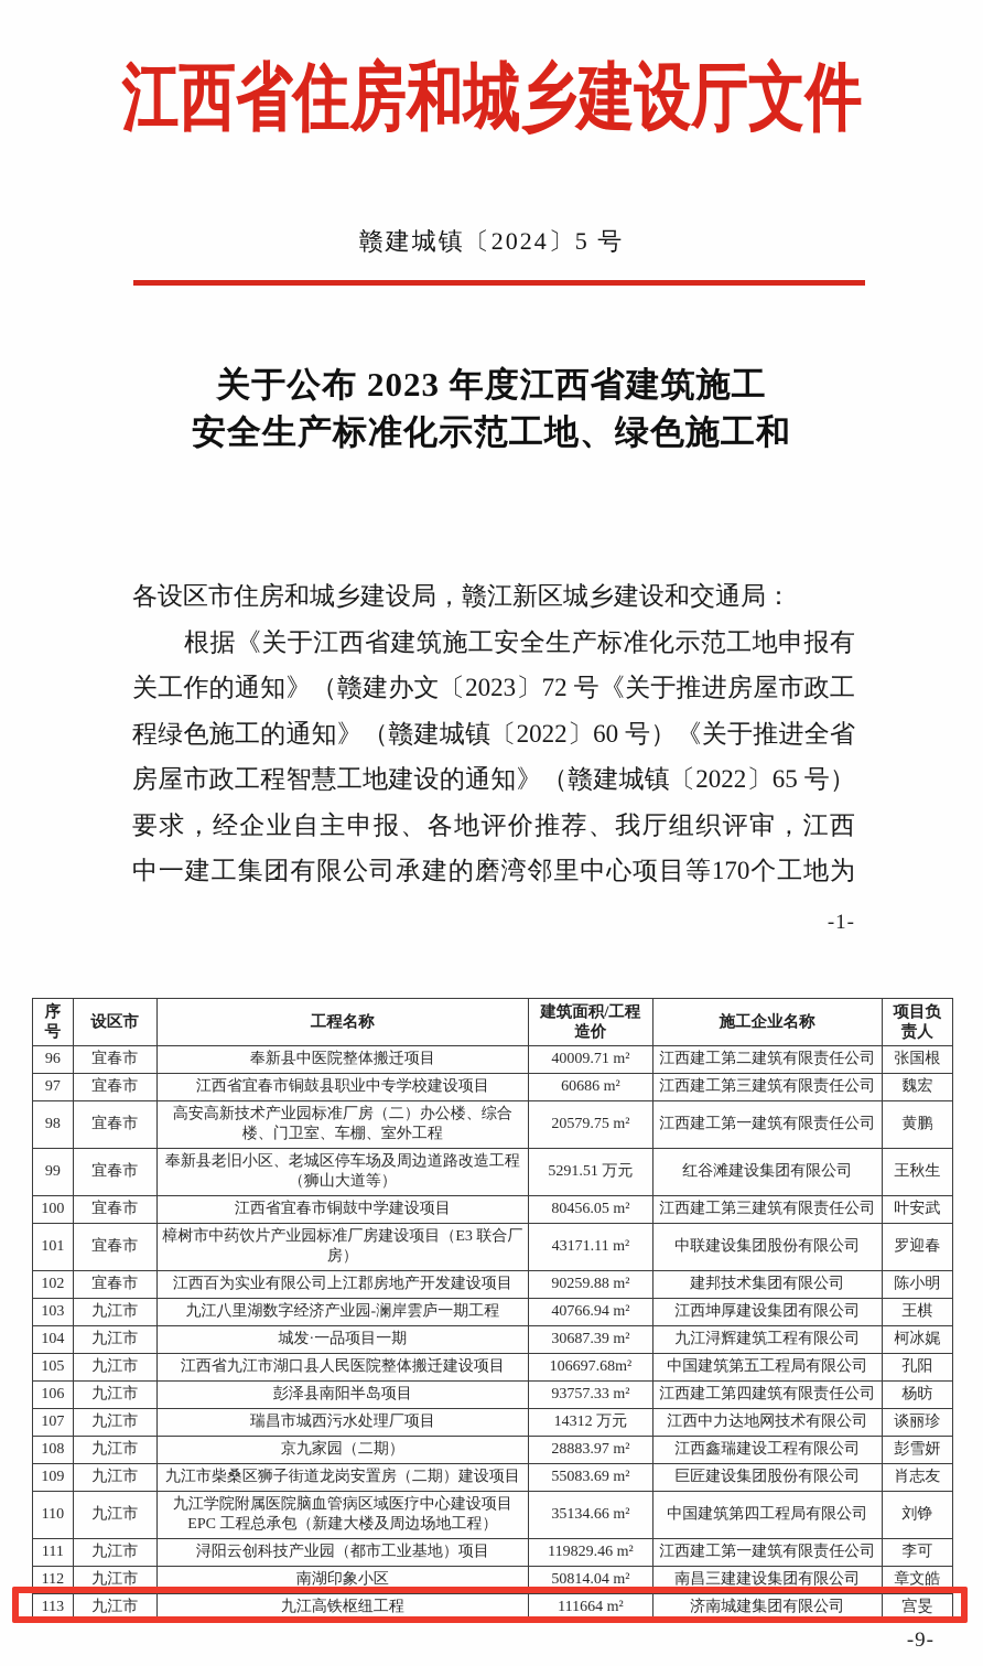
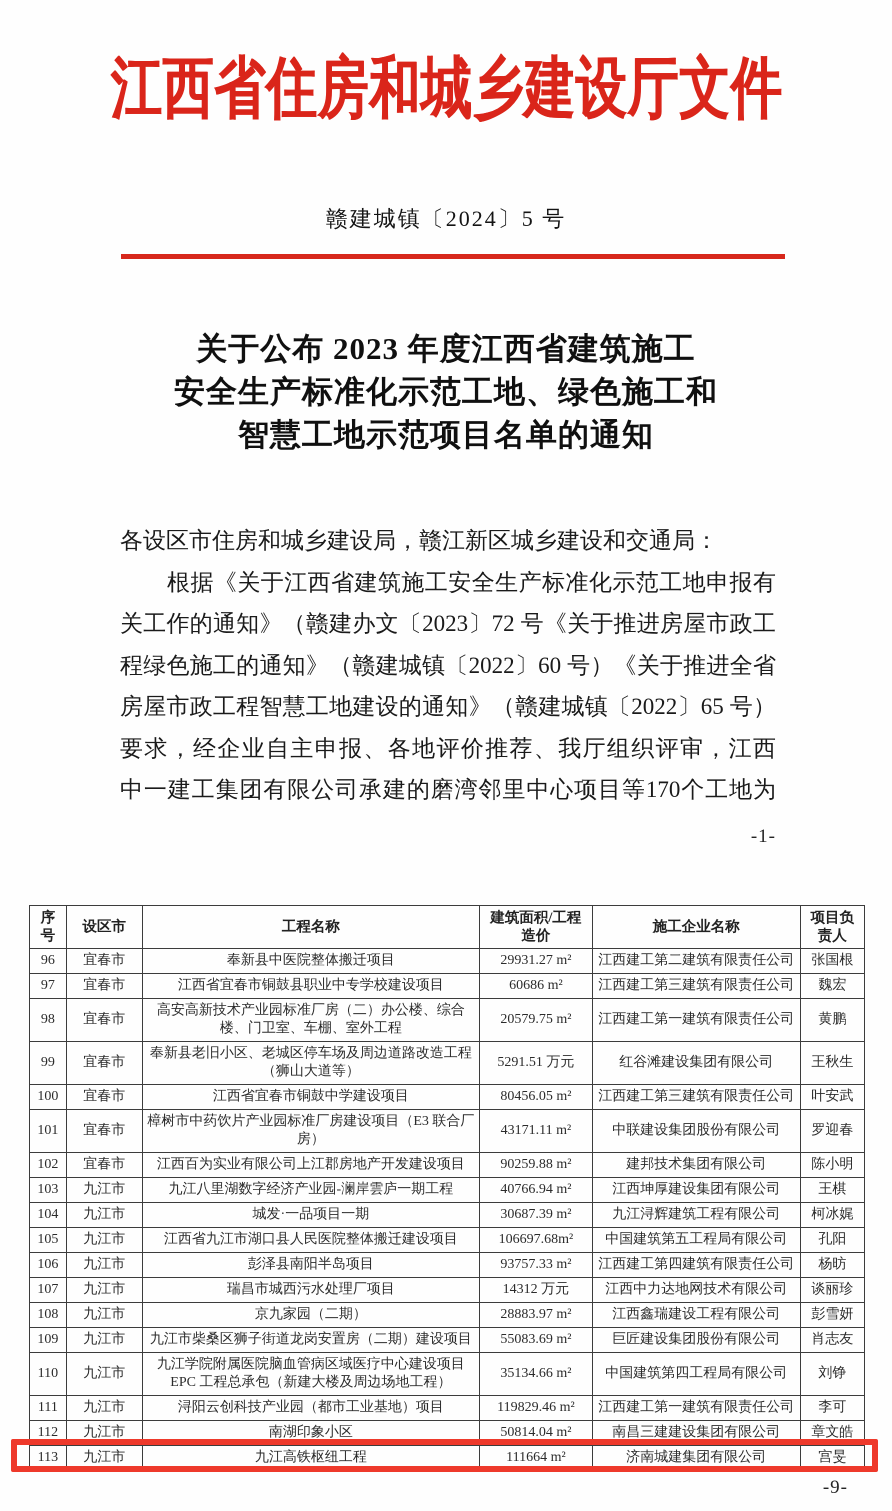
  江西省住房和城乡建设厅文件
  赣建城镇〔2024〕5 号
  关于公布 2023 年度江西省建筑施工
  安全生产标准化示范工地、绿色施工和
+ 智慧工地示范项目名单的通知
  各设区市住房和城乡建设局，赣江新区城乡建设和交通局：
  根据《关于江西省建筑施工安全生产标准化示范工地申报有
  关工作的通知》（赣建办文〔2023〕72 号《关于推进房屋市政工
  程绿色施工的通知》（赣建城镇〔2022〕60 号）《关于推进全省
  房屋市政工程智慧工地建设的通知》（赣建城镇〔2022〕65 号）
  要求，经企业自主申报、各地评价推荐、我厅组织评审，江西
  中一建工集团有限公司承建的磨湾邻里中心项目等170个工地为
  -1-
  序号	设区市	工程名称	建筑面积/工程造价	施工企业名称	项目负责人
- 96	宜春市	奉新县中医院整体搬迁项目	40009.71 m²	江西建工第二建筑有限责任公司	张国根
+ 96	宜春市	奉新县中医院整体搬迁项目	29931.27 m²	江西建工第二建筑有限责任公司	张国根
  97	宜春市	江西省宜春市铜鼓县职业中专学校建设项目	60686 m²	江西建工第三建筑有限责任公司	魏宏
  98	宜春市	高安高新技术产业园标准厂房（二）办公楼、综合楼、门卫室、车棚、室外工程	20579.75 m²	江西建工第一建筑有限责任公司	黄鹏
  99	宜春市	奉新县老旧小区、老城区停车场及周边道路改造工程（狮山大道等）	5291.51 万元	红谷滩建设集团有限公司	王秋生
  100	宜春市	江西省宜春市铜鼓中学建设项目	80456.05 m²	江西建工第三建筑有限责任公司	叶安武
  101	宜春市	樟树市中药饮片产业园标准厂房建设项目（E3 联合厂房）	43171.11 m²	中联建设集团股份有限公司	罗迎春
  102	宜春市	江西百为实业有限公司上江郡房地产开发建设项目	90259.88 m²	建邦技术集团有限公司	陈小明
  103	九江市	九江八里湖数字经济产业园-澜岸雲庐一期工程	40766.94 m²	江西坤厚建设集团有限公司	王棋
  104	九江市	城发·一品项目一期	30687.39 m²	九江浔辉建筑工程有限公司	柯冰娓
  105	九江市	江西省九江市湖口县人民医院整体搬迁建设项目	106697.68m²	中国建筑第五工程局有限公司	孔阳
  106	九江市	彭泽县南阳半岛项目	93757.33 m²	江西建工第四建筑有限责任公司	杨昉
  107	九江市	瑞昌市城西污水处理厂项目	14312 万元	江西中力达地网技术有限公司	谈丽珍
  108	九江市	京九家园（二期）	28883.97 m²	江西鑫瑞建设工程有限公司	彭雪妍
  109	九江市	九江市柴桑区狮子街道龙岗安置房（二期）建设项目	55083.69 m²	巨匠建设集团股份有限公司	肖志友
  110	九江市	九江学院附属医院脑血管病区域医疗中心建设项目 EPC 工程总承包（新建大楼及周边场地工程）	35134.66 m²	中国建筑第四工程局有限公司	刘铮
  111	九江市	浔阳云创科技产业园（都市工业基地）项目	119829.46 m²	江西建工第一建筑有限责任公司	李可
  112	九江市	南湖印象小区	50814.04 m²	南昌三建建设集团有限公司	章文皓
  113	九江市	九江高铁枢纽工程	111664 m²	济南城建集团有限公司	宫旻
  -9-
